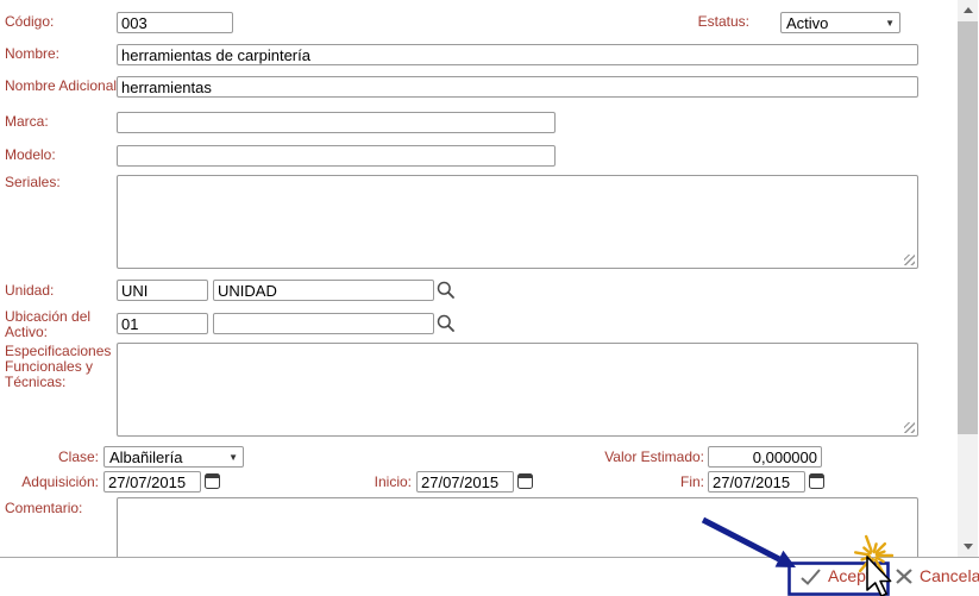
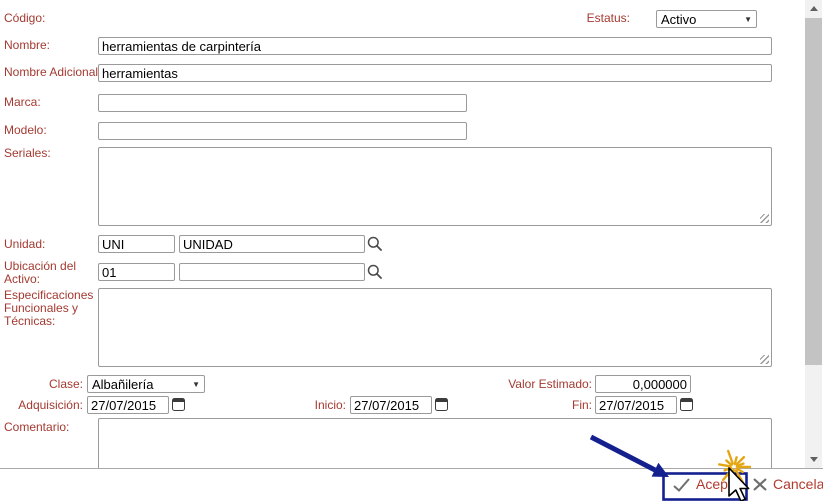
  Código:
- 003
  Estatus:
  Activo
  ▼
  Nombre:
  herramientas de carpintería
  Nombre Adicional
  herramientas
  Marca:
  Modelo:
  Seriales:
  Unidad:
  UNI
  UNIDAD
  Ubicación del Activo:
  01
  Especificaciones Funcionales y Técnicas:
  Clase:
  Albañilería
  ▼
  Valor Estimado:
  0,000000
  Adquisición:
  27/07/2015
  Inicio:
  27/07/2015
  Fin:
  27/07/2015
  Comentario:
  Cancela
